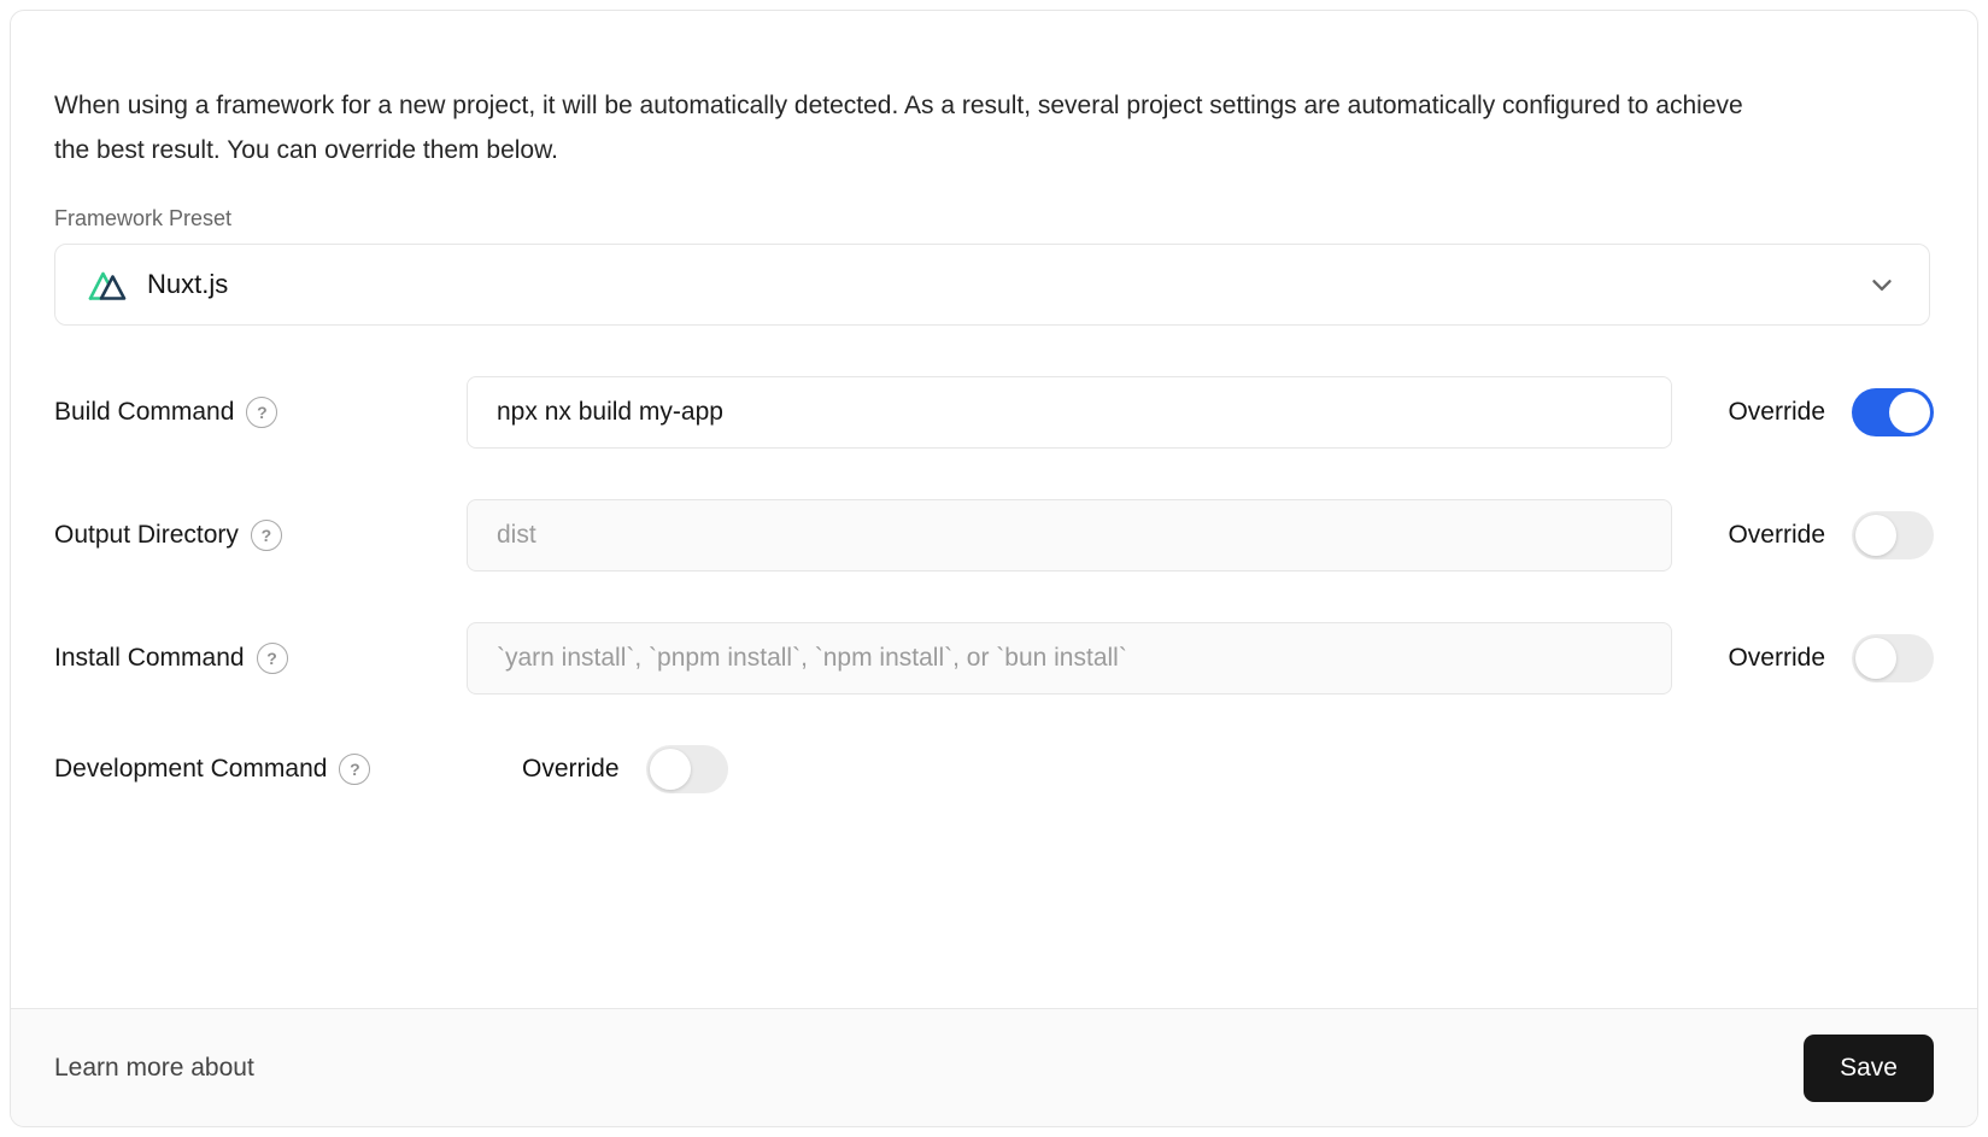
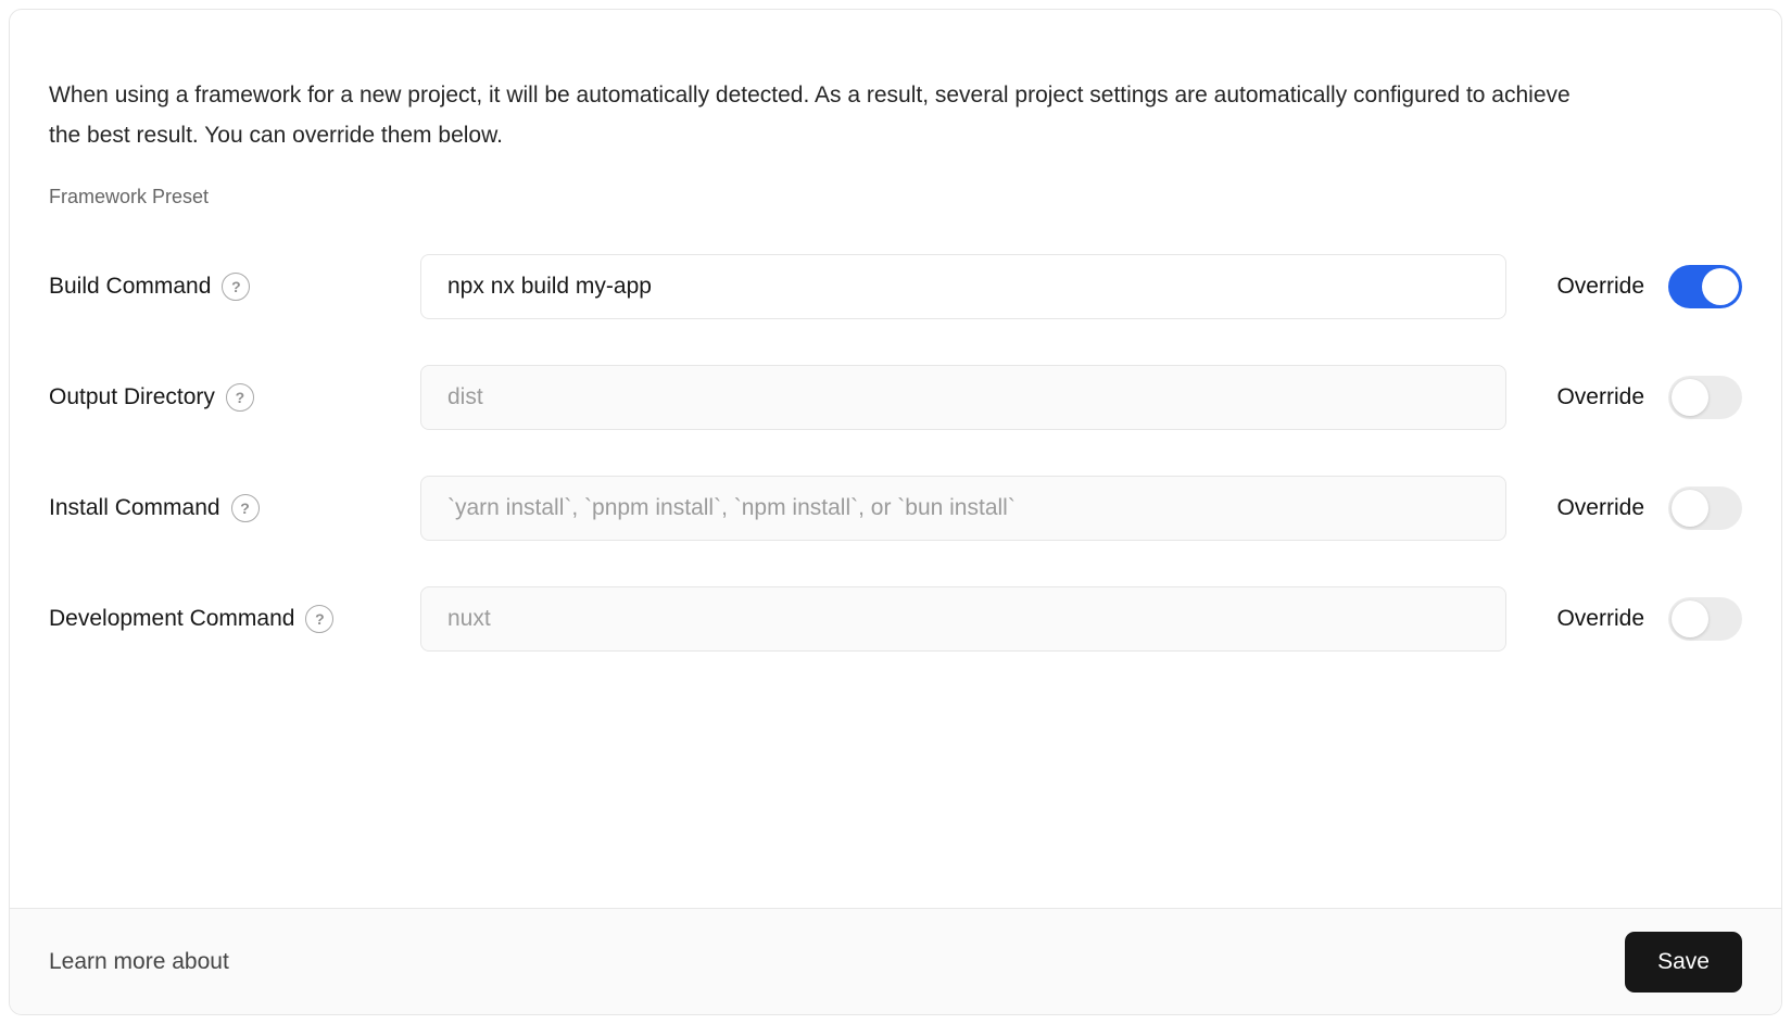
  When using a framework for a new project, it will be automatically detected. As a result, several project settings are automatically configured to achieve the best result. You can override them below.
  Framework Preset
- Nuxt.js
  Build Command
  ?
  npx nx build my-app
  Override
  Output Directory
  ?
  dist
  Override
  Install Command
  ?
  `yarn install`, `pnpm install`, `npm install`, or `bun install`
  Override
  Development Command
  ?
+ nuxt
  Override
  Learn more about
  Save
